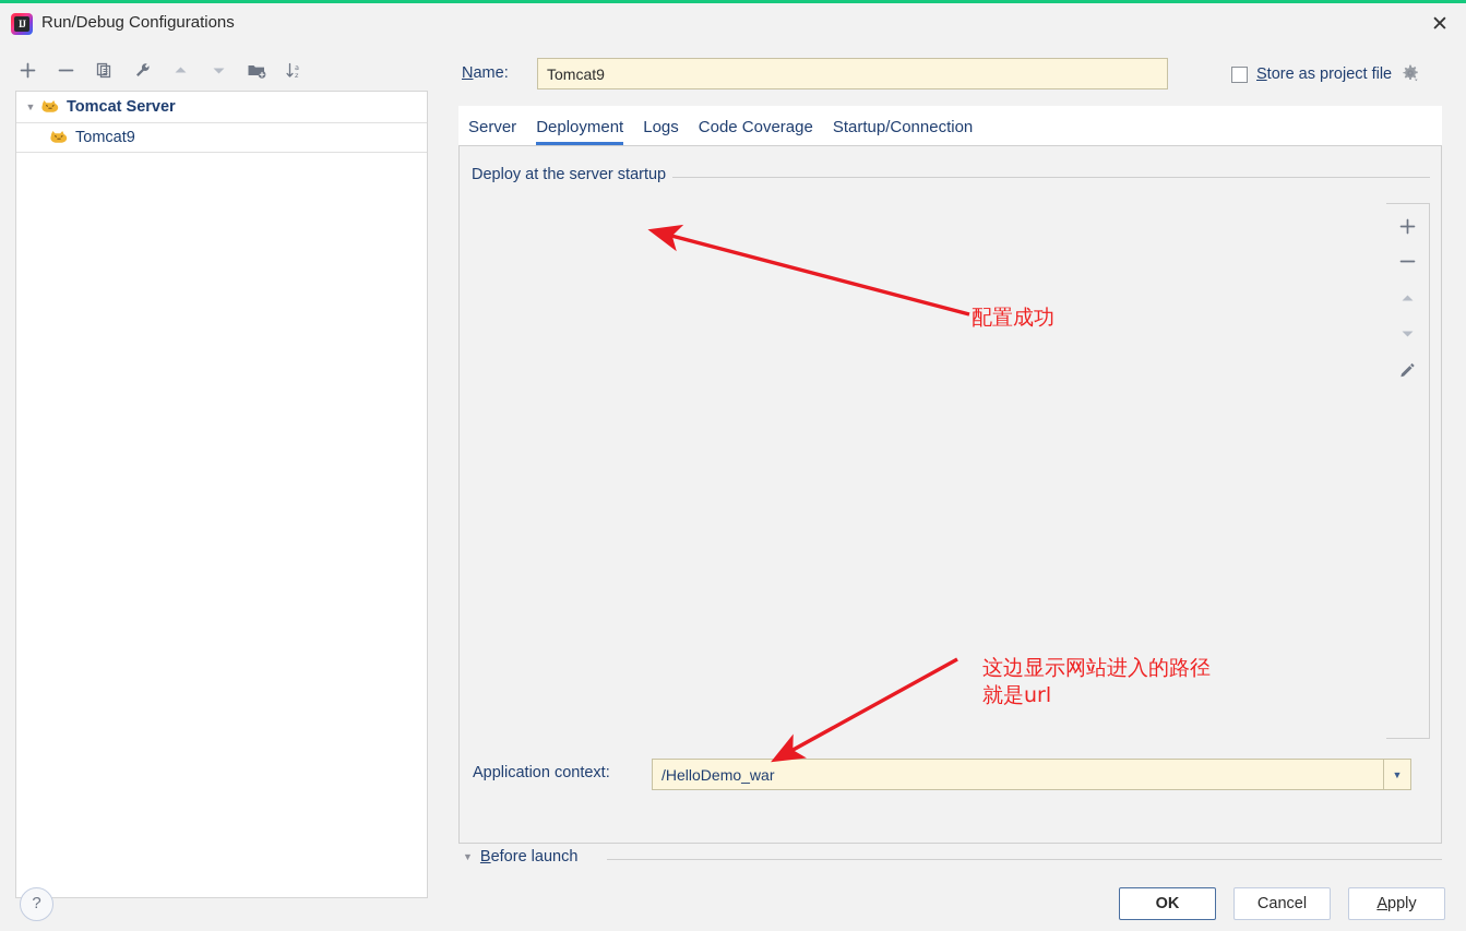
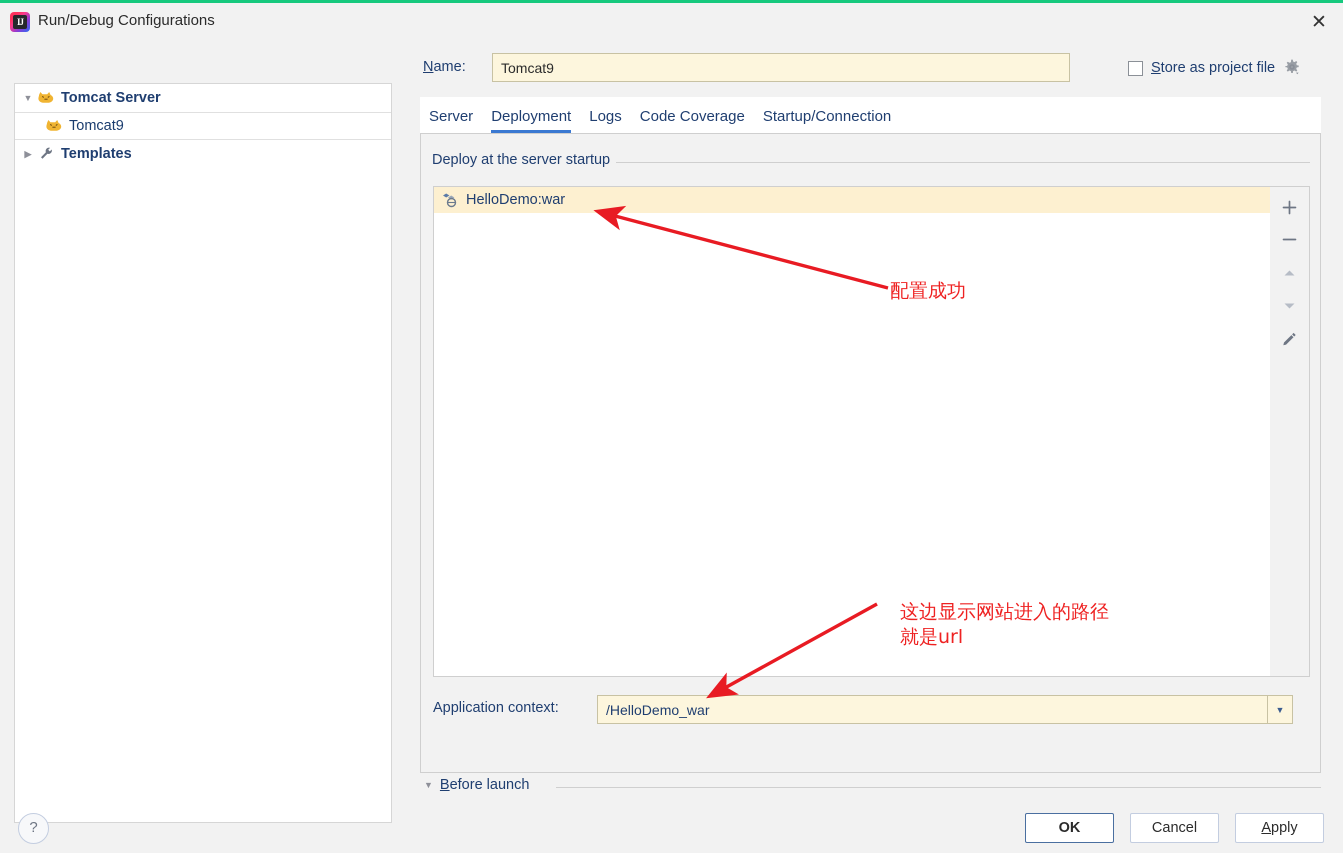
  IJ
  Run/Debug Configurations
  ✕
- a
- z
  ▼
  Tomcat Server
  Tomcat9
+ ▶
+ Templates
  Name:
  Tomcat9
  Store as project file
  Server
  Deployment
  Logs
  Code Coverage
  Startup/Connection
  Deploy at the server startup
+ HelloDemo:war
  Application context:
  /HelloDemo_war
  ▼
  ▼
  Before launch
  ?
  OK
  Cancel
  Apply
  配置成功
  这边显示网站进入的路径
  就是url
